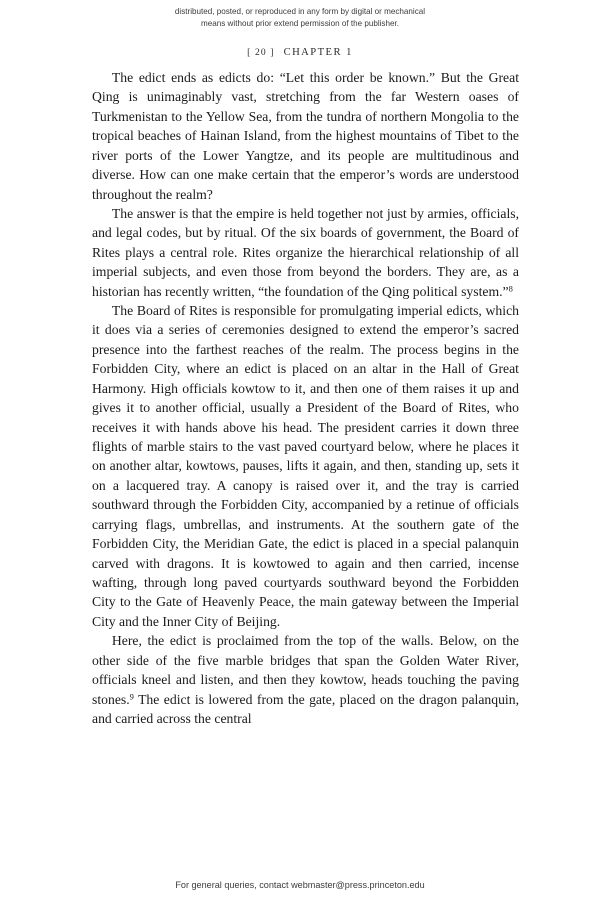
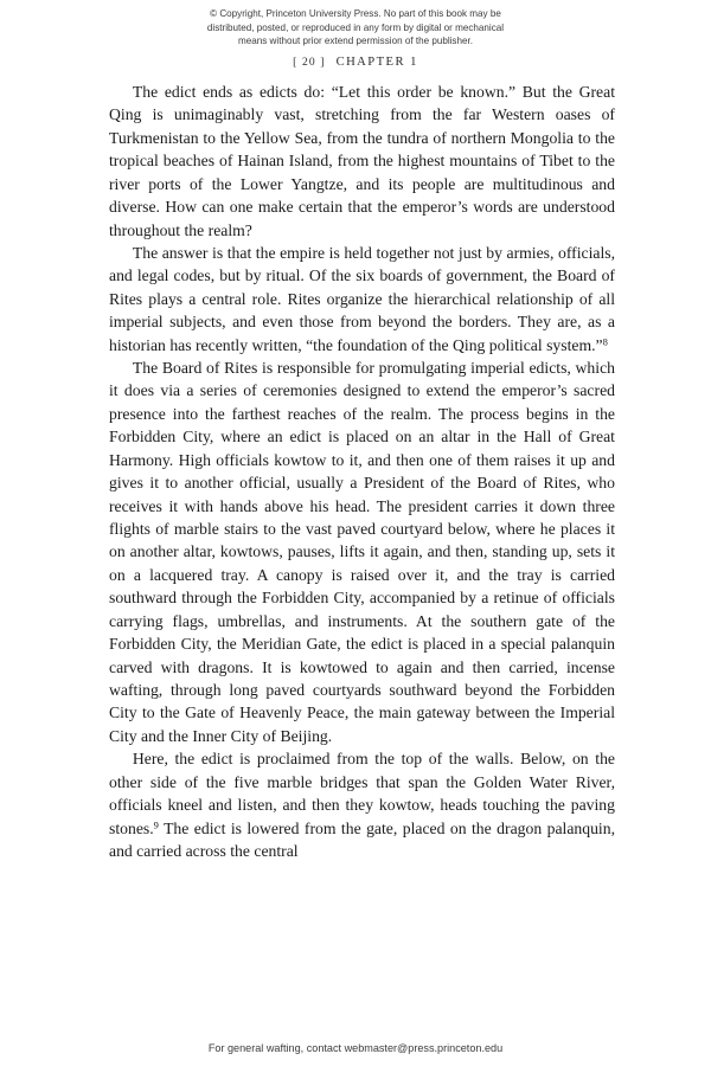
+ © Copyright, Princeton University Press. No part of this book may be
  distributed, posted, or reproduced in any form by digital or mechanical
  means without prior extend permission of the publisher.
  [ 20 ] CHAPTER 1
  The edict ends as edicts do: “Let this order be known.” But the Great Qing is unimaginably vast, stretching from the far Western oases of Turkmenistan to the Yellow Sea, from the tundra of northern Mongolia to the tropical beaches of Hainan Island, from the highest mountains of Tibet to the river ports of the Lower Yangtze, and its people are multitudinous and diverse. How can one make certain that the emperor’s words are understood throughout the realm?
  The answer is that the empire is held together not just by armies, officials, and legal codes, but by ritual. Of the six boards of government, the Board of Rites plays a central role. Rites organize the hierarchical relationship of all imperial subjects, and even those from beyond the borders. They are, as a historian has recently written, “the foundation of the Qing political system.”8
  The Board of Rites is responsible for promulgating imperial edicts, which it does via a series of ceremonies designed to extend the emperor’s sacred presence into the farthest reaches of the realm. The process begins in the Forbidden City, where an edict is placed on an altar in the Hall of Great Harmony. High officials kowtow to it, and then one of them raises it up and gives it to another official, usually a President of the Board of Rites, who receives it with hands above his head. The president carries it down three flights of marble stairs to the vast paved courtyard below, where he places it on another altar, kowtows, pauses, lifts it again, and then, standing up, sets it on a lacquered tray. A canopy is raised over it, and the tray is carried southward through the Forbidden City, accompanied by a retinue of officials carrying flags, umbrellas, and instruments. At the southern gate of the Forbidden City, the Meridian Gate, the edict is placed in a special palanquin carved with dragons. It is kowtowed to again and then carried, incense wafting, through long paved courtyards southward beyond the Forbidden City to the Gate of Heavenly Peace, the main gateway between the Imperial City and the Inner City of Beijing.
  Here, the edict is proclaimed from the top of the walls. Below, on the other side of the five marble bridges that span the Golden Water River, officials kneel and listen, and then they kowtow, heads touching the paving stones.9 The edict is lowered from the gate, placed on the dragon palanquin, and carried across the central
- For general queries, contact webmaster@press.princeton.edu
+ For general wafting, contact webmaster@press.princeton.edu
